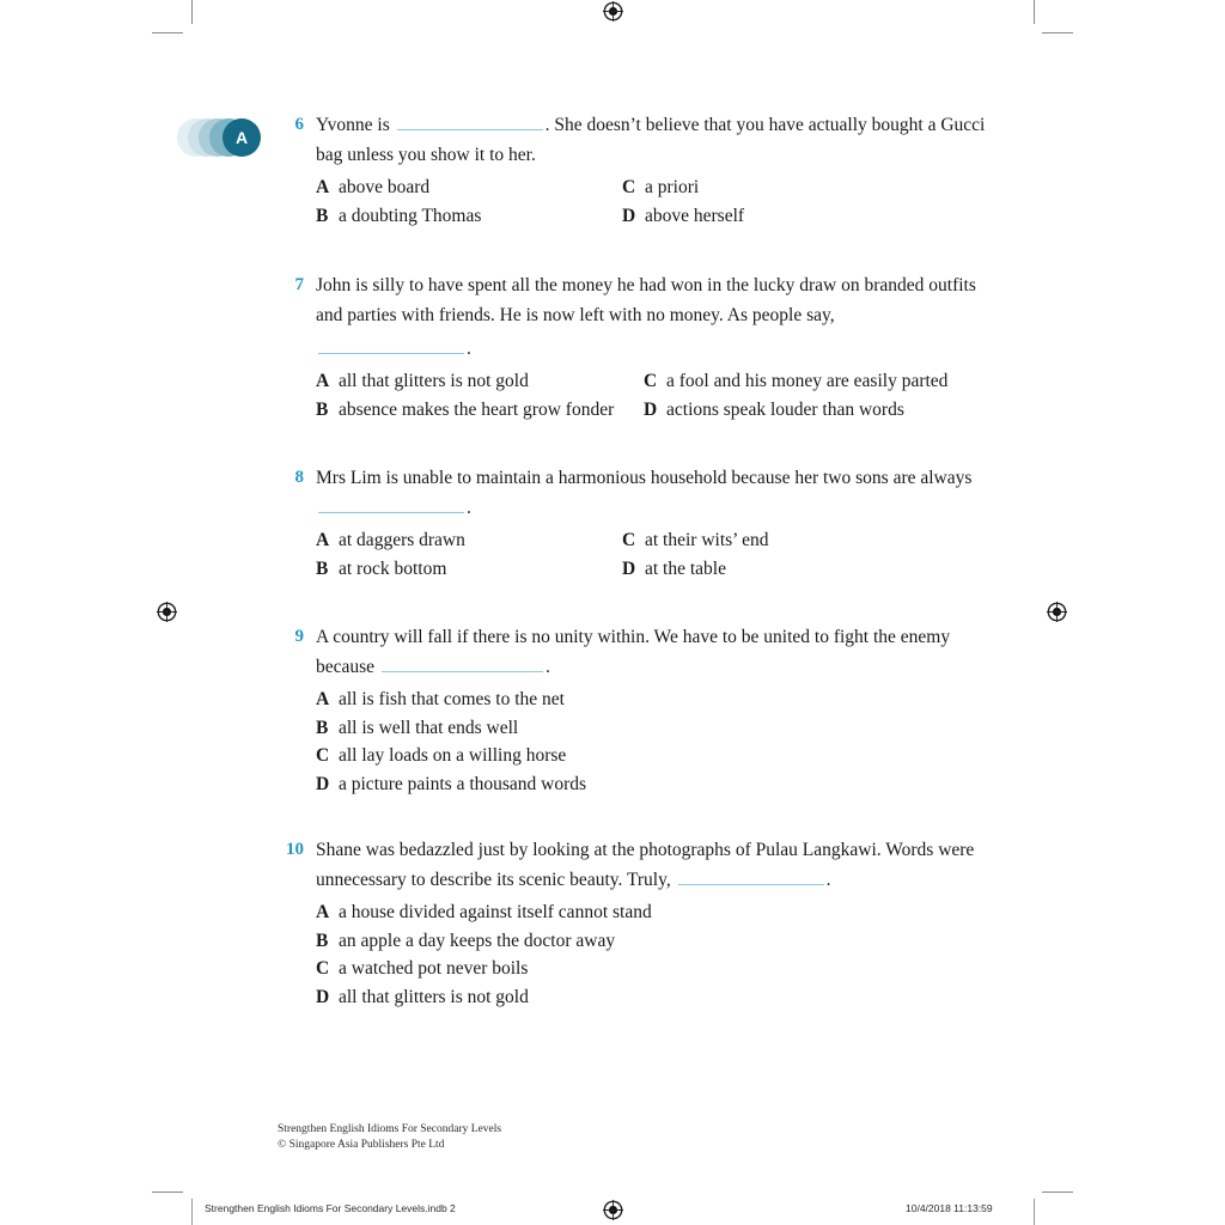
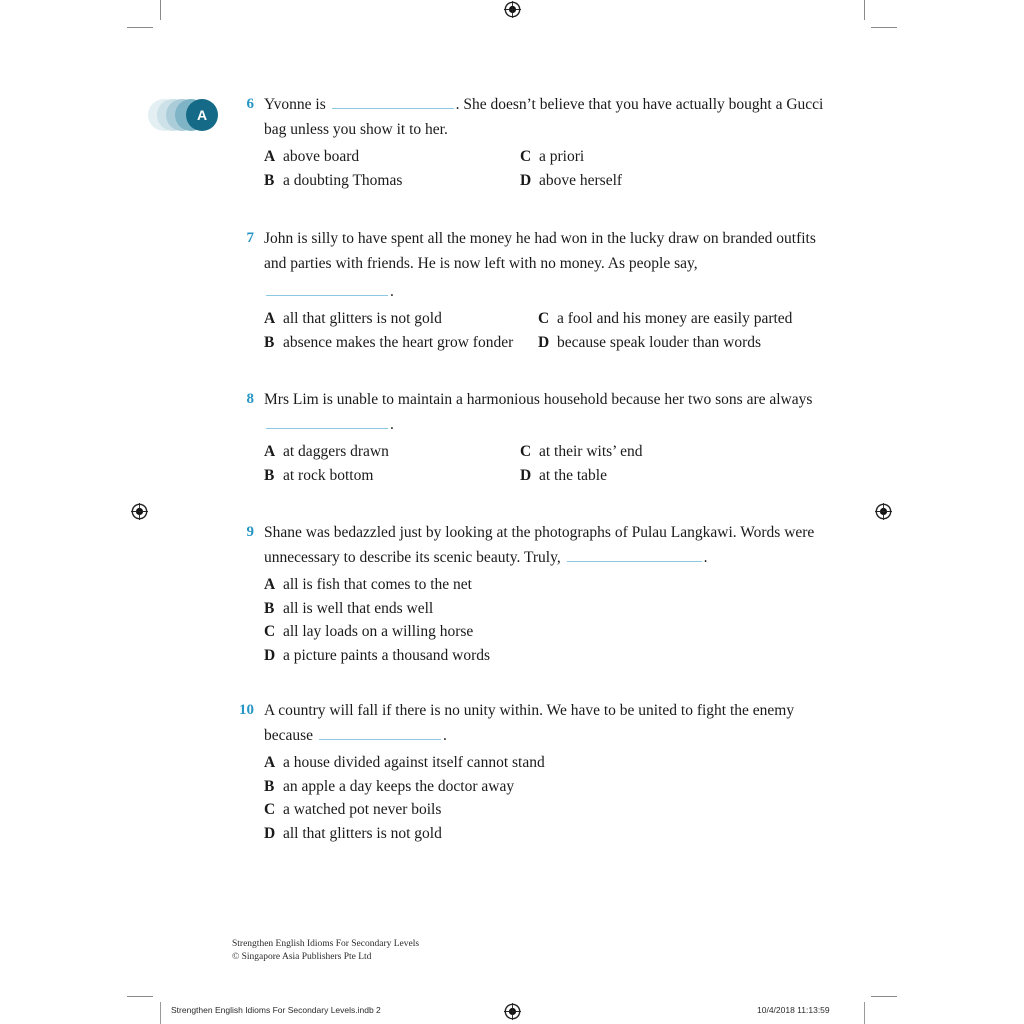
  A
  6
  Yvonne is . She doesn’t believe that you have actually bought a Gucci bag unless you show it to her.
  A
  above board
  C
  a priori
  B
  a doubting Thomas
  D
  above herself
  7
  John is silly to have spent all the money he had won in the lucky draw on branded outfits and parties with friends. He is now left with no money. As people say,
  .
  A
  all that glitters is not gold
  C
  a fool and his money are easily parted
  B
  absence makes the heart grow fonder
  D
- actions speak louder than words
+ because speak louder than words
  8
  Mrs Lim is unable to maintain a harmonious household because her two sons are always .
  A
  at daggers drawn
  C
  at their wits’ end
  B
  at rock bottom
  D
  at the table
  9
- A country will fall if there is no unity within. We have to be united to fight the enemy because .
+ Shane was bedazzled just by looking at the photographs of Pulau Langkawi. Words were unnecessary to describe its scenic beauty. Truly, .
  A
  all is fish that comes to the net
  B
  all is well that ends well
  C
  all lay loads on a willing horse
  D
  a picture paints a thousand words
  10
- Shane was bedazzled just by looking at the photographs of Pulau Langkawi. Words were unnecessary to describe its scenic beauty. Truly, .
+ A country will fall if there is no unity within. We have to be united to fight the enemy because .
  A
  a house divided against itself cannot stand
  B
  an apple a day keeps the doctor away
  C
  a watched pot never boils
  D
  all that glitters is not gold
  Strengthen English Idioms For Secondary Levels
  © Singapore Asia Publishers Pte Ltd
  Strengthen English Idioms For Secondary Levels.indb 2
  10/4/2018 11:13:59
